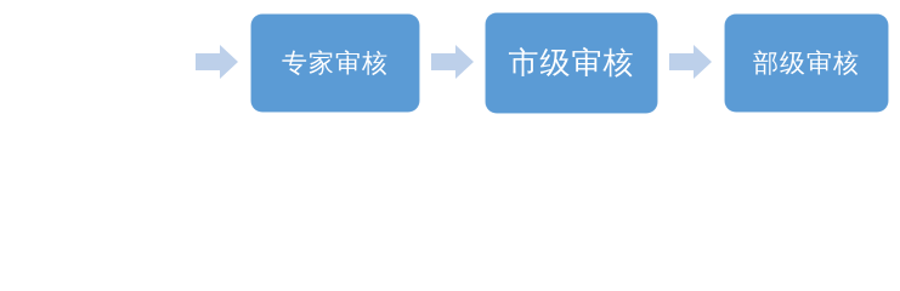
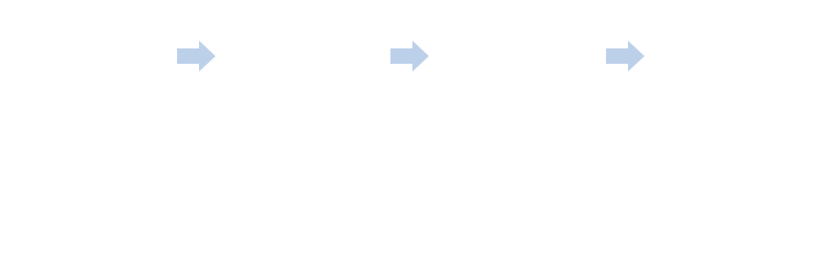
- 专家审核
- 市级审核
- 部级审核
